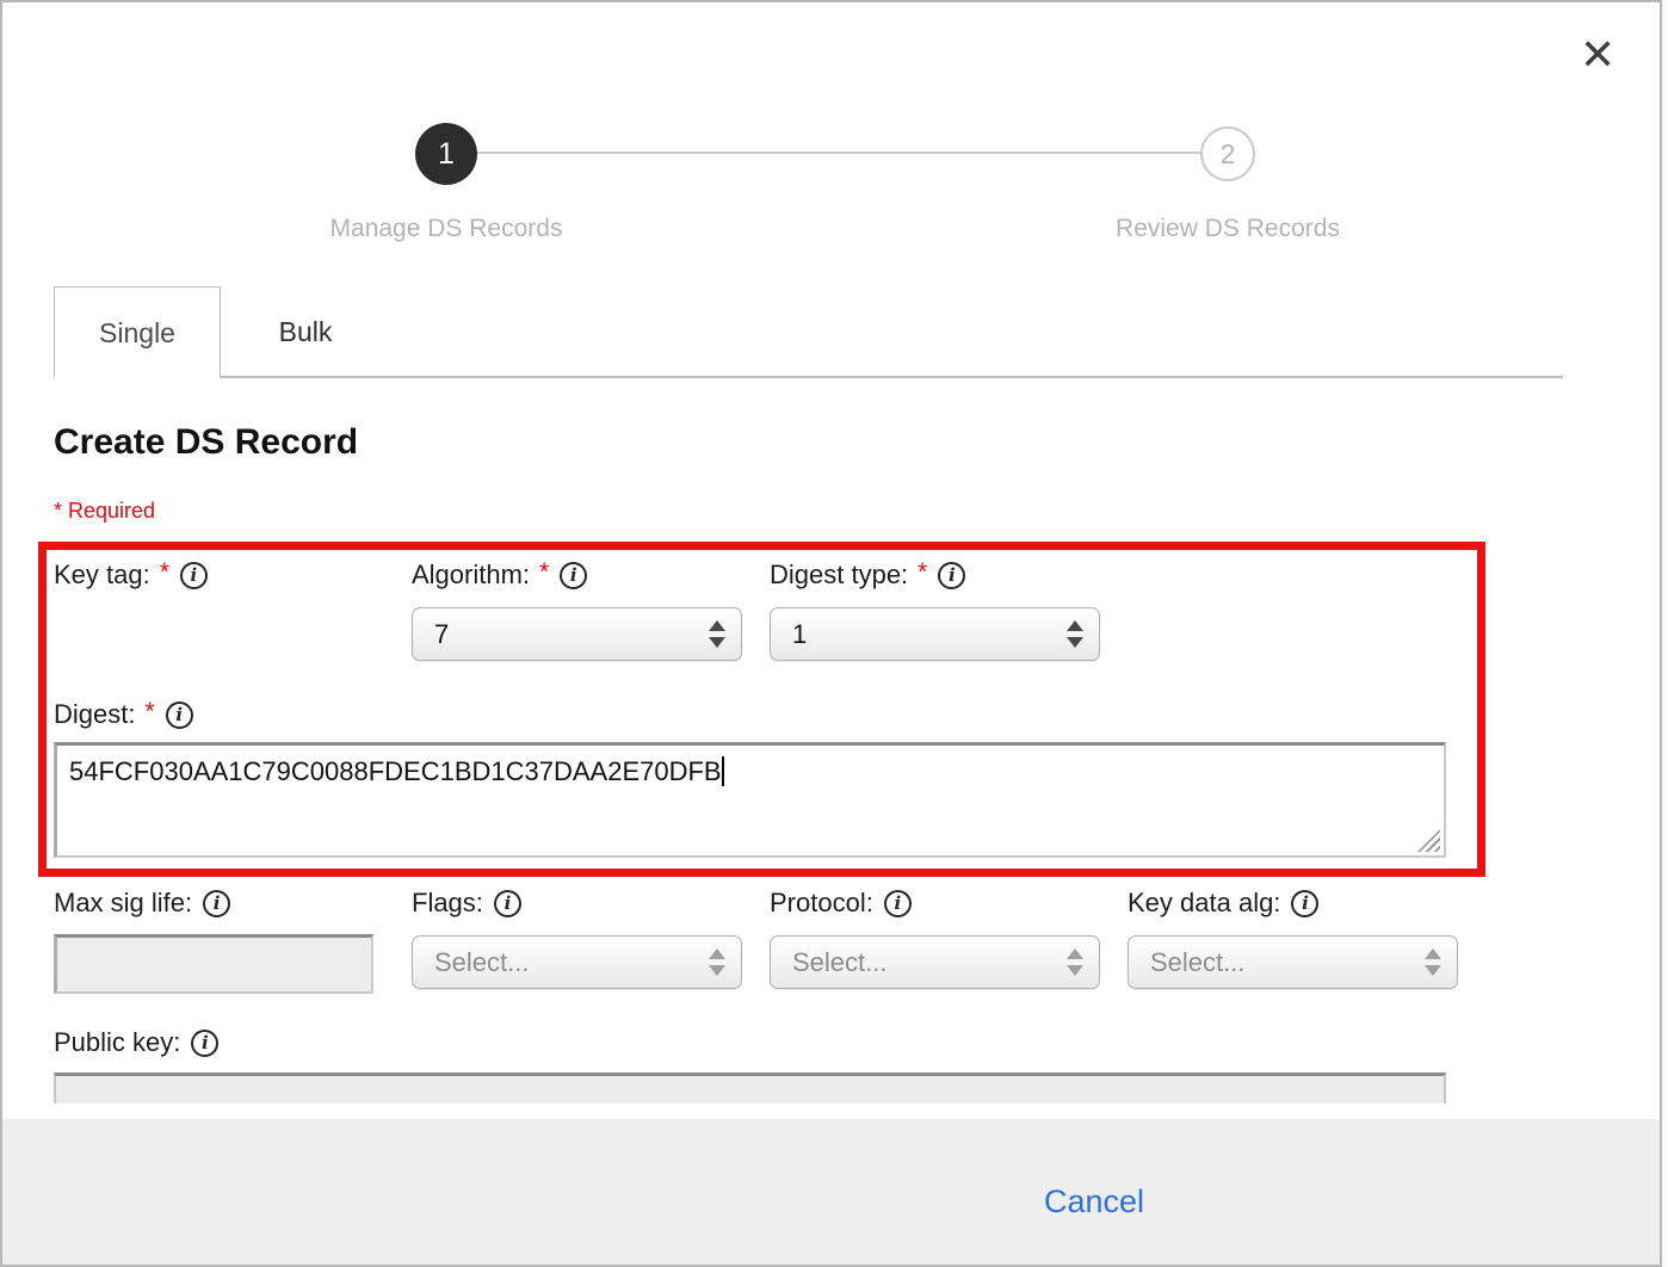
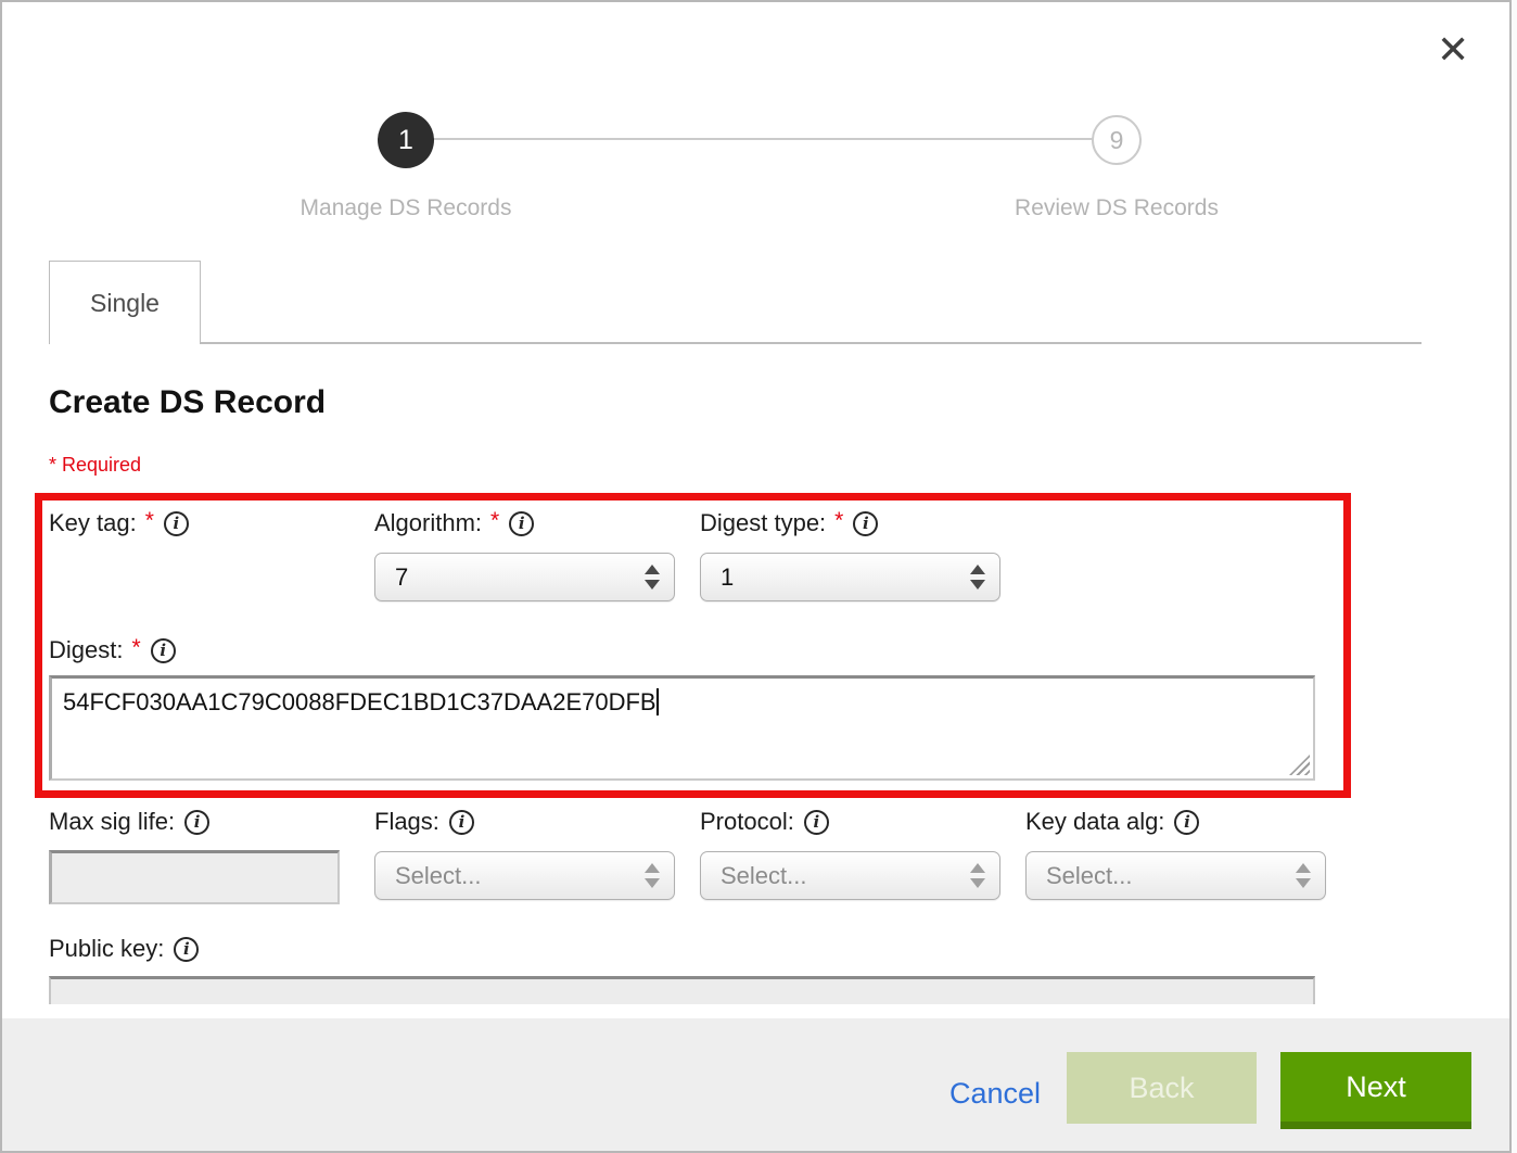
  ✕
  1
- 2
+ 9
  Manage DS Records
  Review DS Records
  Single
- Bulk
  Create DS Record
  * Required
  Key tag:
  *
  i
  Algorithm:
  *
  i
  Digest type:
  *
  i
  7
  1
  Digest:
  *
  i
  54FCF030AA1C79C0088FDEC1BD1C37DAA2E70DFB
  Max sig life:
  i
  Flags:
  i
  Protocol:
  i
  Key data alg:
  i
  Select...
  Select...
  Select...
  Public key:
  i
  Cancel
+ Back
+ Next
